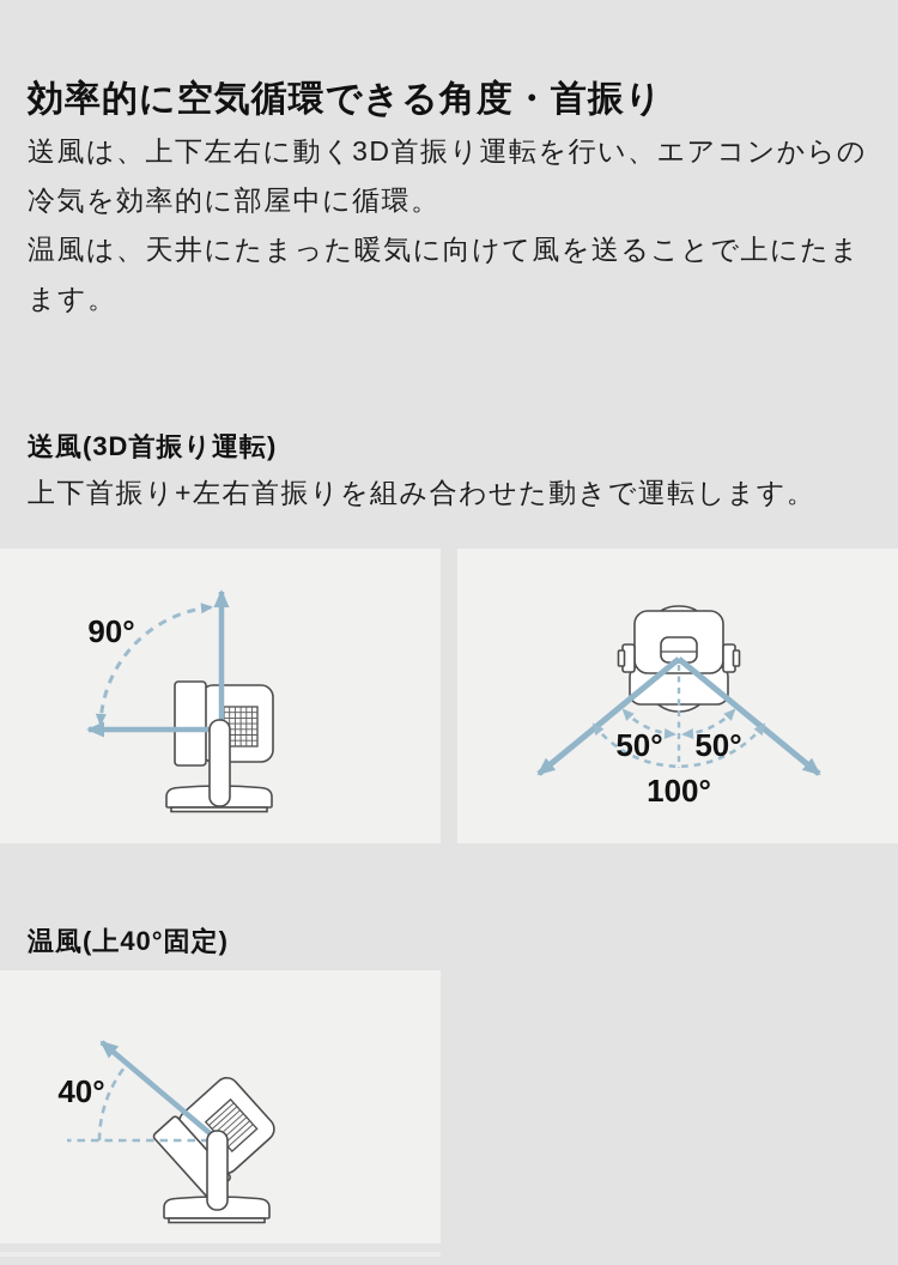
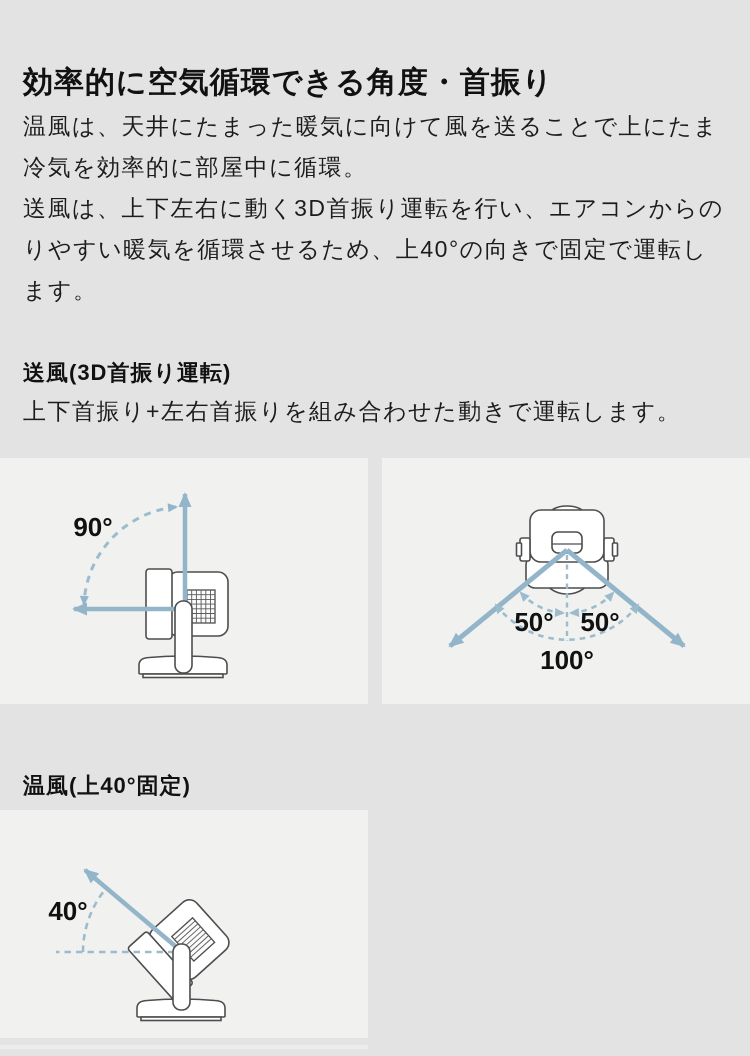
  効率的に空気循環できる角度・首振り
- 送風は、上下左右に動く3D首振り運転を行い、エアコンからの
+ 温風は、天井にたまった暖気に向けて風を送ることで上にたま
  冷気を効率的に部屋中に循環。
- 温風は、天井にたまった暖気に向けて風を送ることで上にたま
+ 送風は、上下左右に動く3D首振り運転を行い、エアコンからの
+ りやすい暖気を循環させるため、上40°の向きで固定で運転し
  ます。
  送風(3D首振り運転)
  上下首振り+左右首振りを組み合わせた動きで運転します。
  90°
  50°
  50°
  100°
  温風(上40°固定)
  40°
